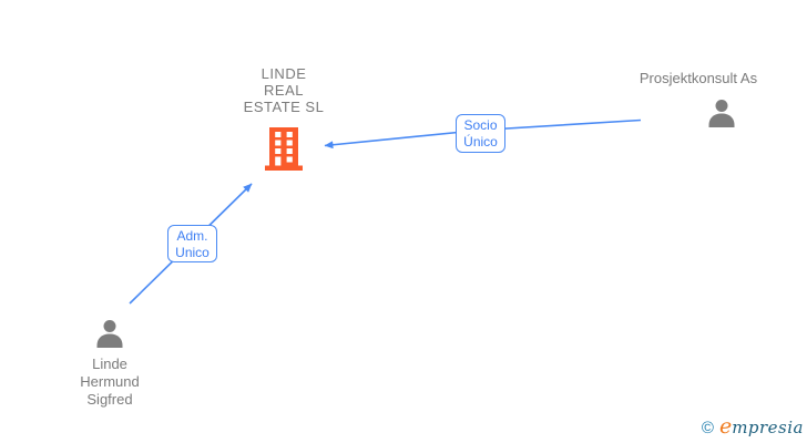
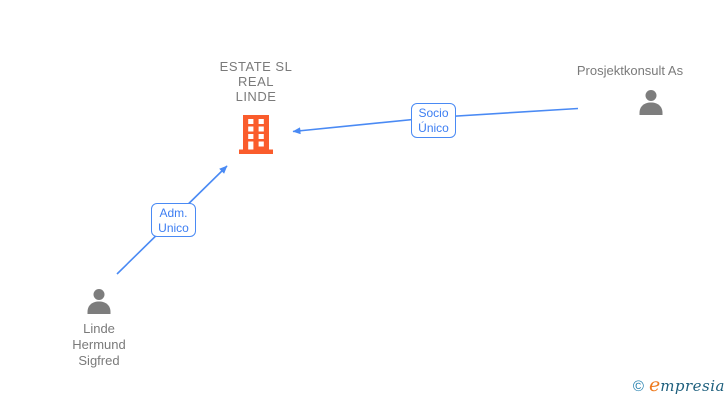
- LINDE
+ ESTATE SL
  REAL
- ESTATE SL
+ LINDE
  Prosjektkonsult As
  Linde
  Hermund
  Sigfred
  Socio
  Único
  Adm.
  Unico
  ©
  e
  mpresia
